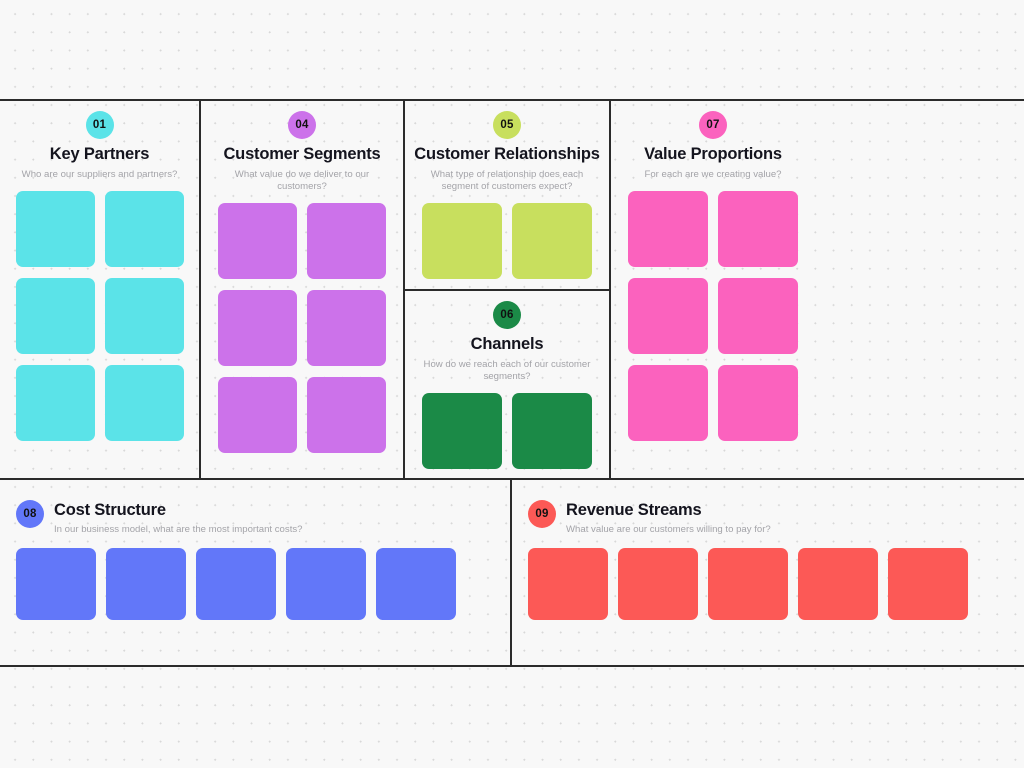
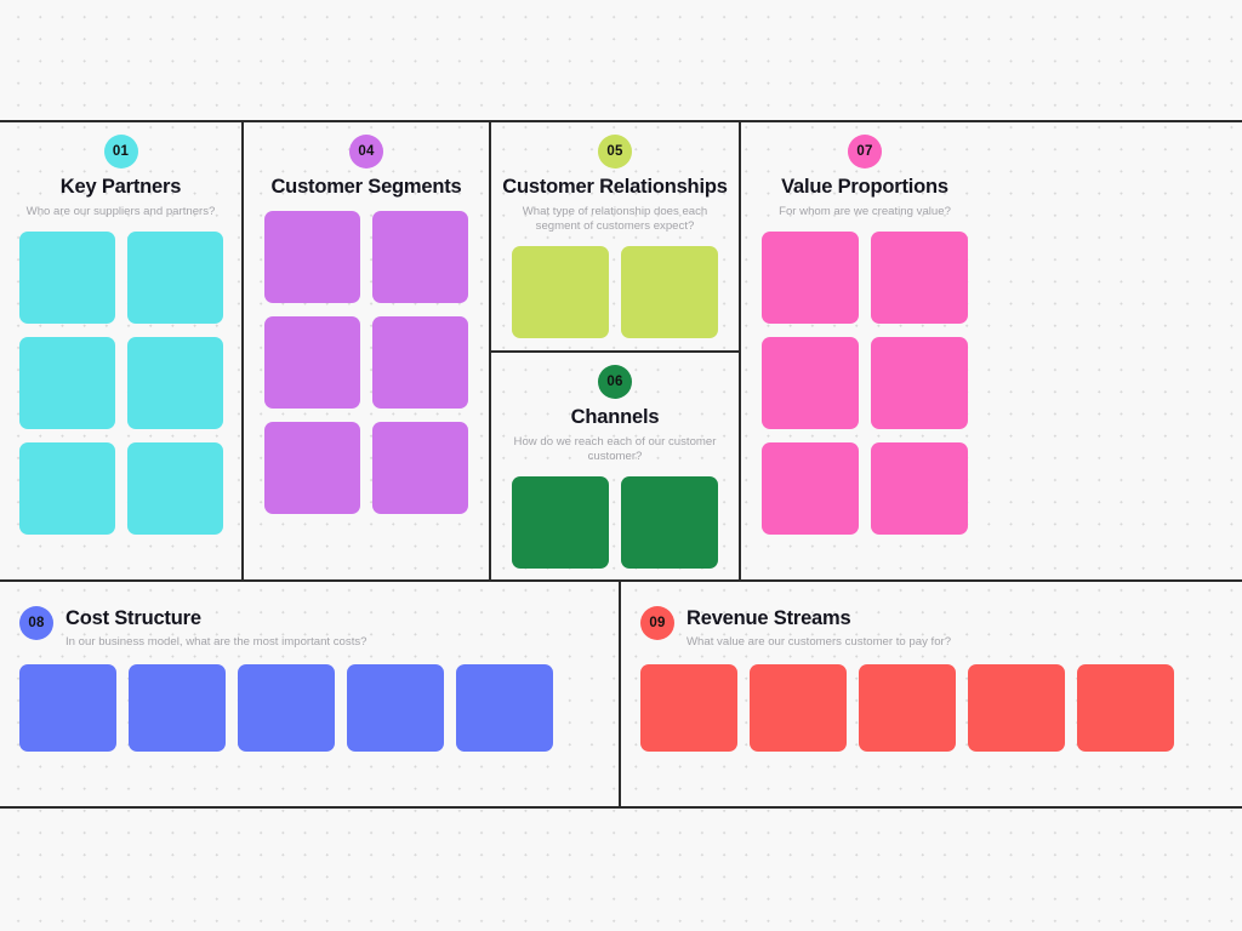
  01
  Key Partners
  Who are our suppliers and partners?
  04
  Customer Segments
- What value do we deliver to our customers?
  05
  Customer Relationships
  What type of relationship does each segment of customers expect?
  06
  Channels
- How do we reach each of our customer segments?
+ How do we reach each of our customer customer?
  07
  Value Proportions
- For each are we creating value?
+ For whom are we creating value?
  08
  Cost Structure
  In our business model, what are the most important costs?
  09
  Revenue Streams
- What value are our customers willing to pay for?
+ What value are our customers customer to pay for?
